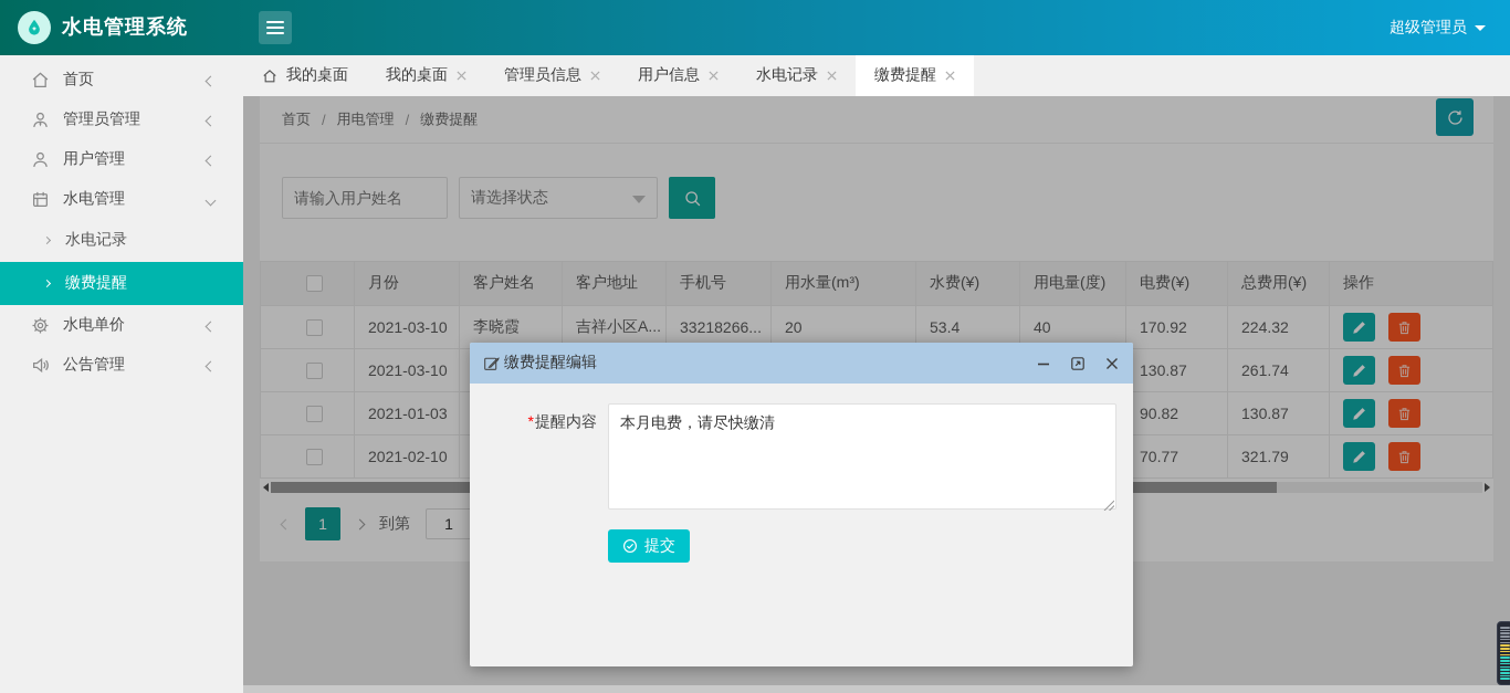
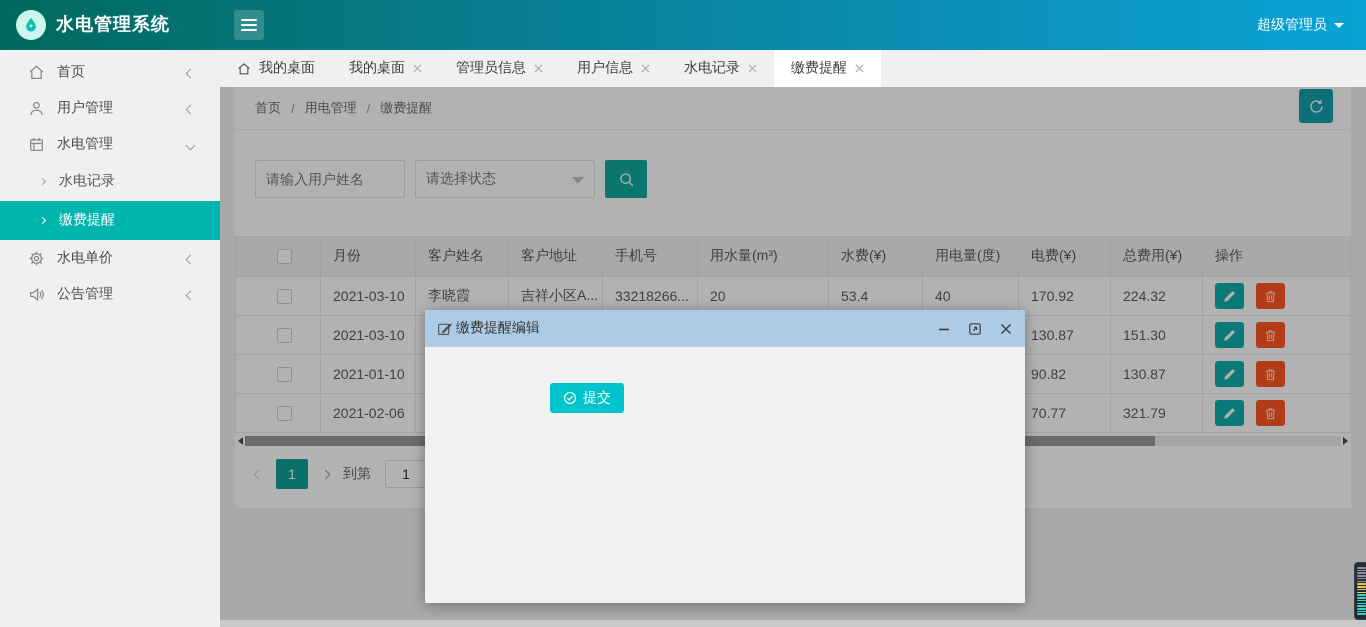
  水电管理系统
  超级管理员
  首页
- 管理员管理
  用户管理
  水电管理
  水电记录
  缴费提醒
  水电单价
  公告管理
  我的桌面
  我的桌面
  管理员信息
  用户信息
  水电记录
  缴费提醒
  首页
  /
  用电管理
  /
  缴费提醒
  请输入用户姓名
  请选择状态
  	月份	客户姓名	客户地址	手机号	用水量(m³)	水费(¥)	用电量(度)	电费(¥)	总费用(¥)	操作
  	2021-03-10	李晓霞	吉祥小区A...	33218266...	20	53.4	40	170.92	224.32
- 	2021-03-10							130.87	261.74
+ 	2021-03-10							130.87	151.30
- 	2021-01-03							90.82	130.87
+ 	2021-01-10							90.82	130.87
- 	2021-02-10							70.77	321.79
+ 	2021-02-06							70.77	321.79
  1
  到第
  1
  缴费提醒编辑
- *提醒内容
- 本月电费，请尽快缴清
  提交
